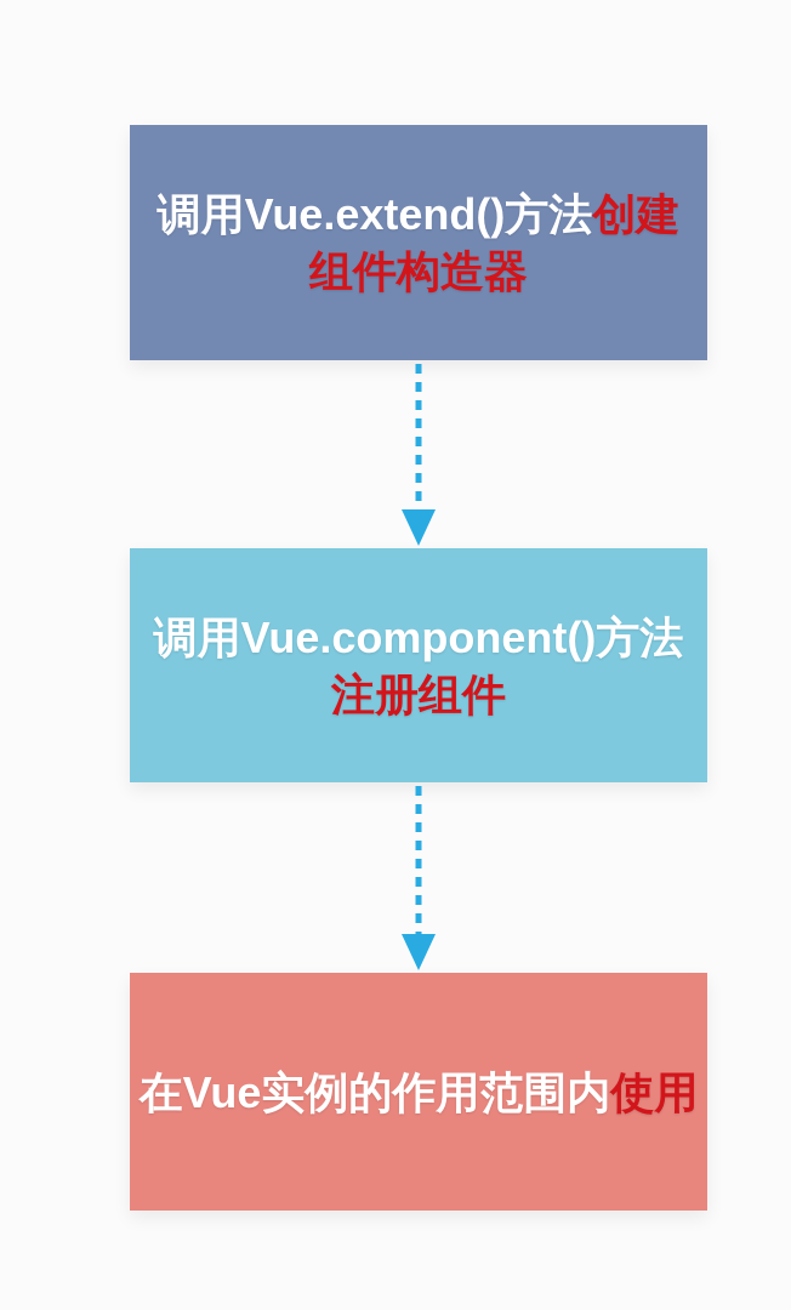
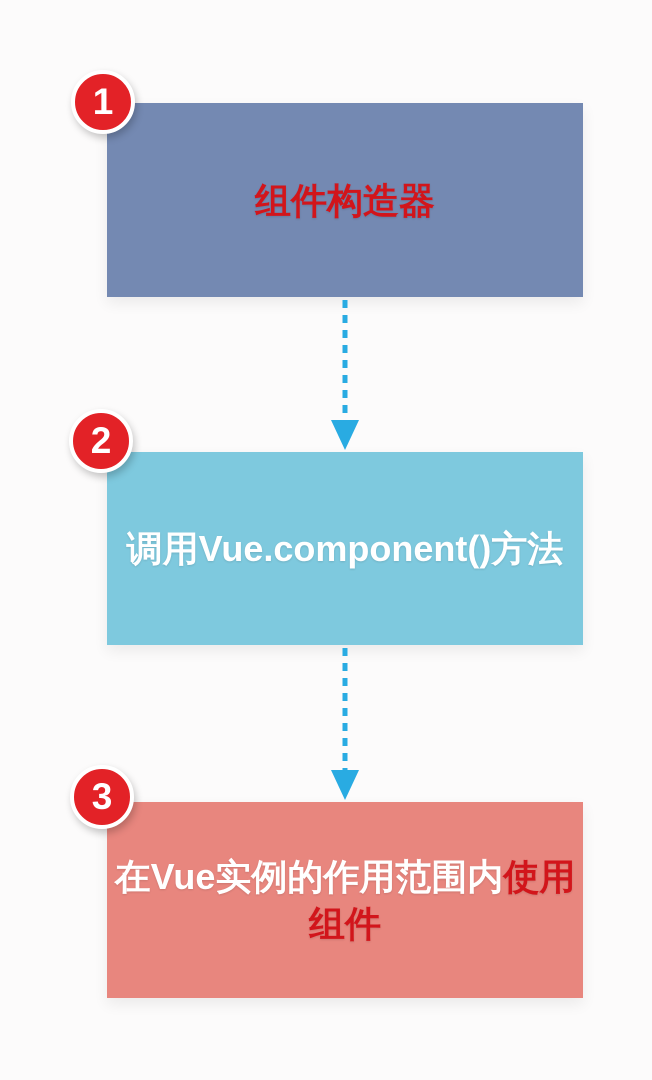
- 调用Vue.extend()方法创建
  组件构造器
  调用Vue.component()方法
- 注册组件
  在Vue实例的作用范围内使用
+ 组件
+ 1
+ 2
+ 3
